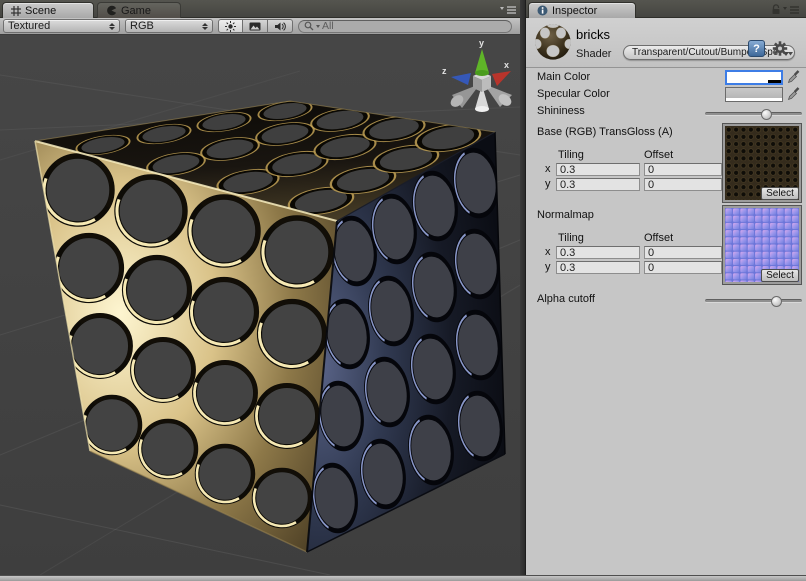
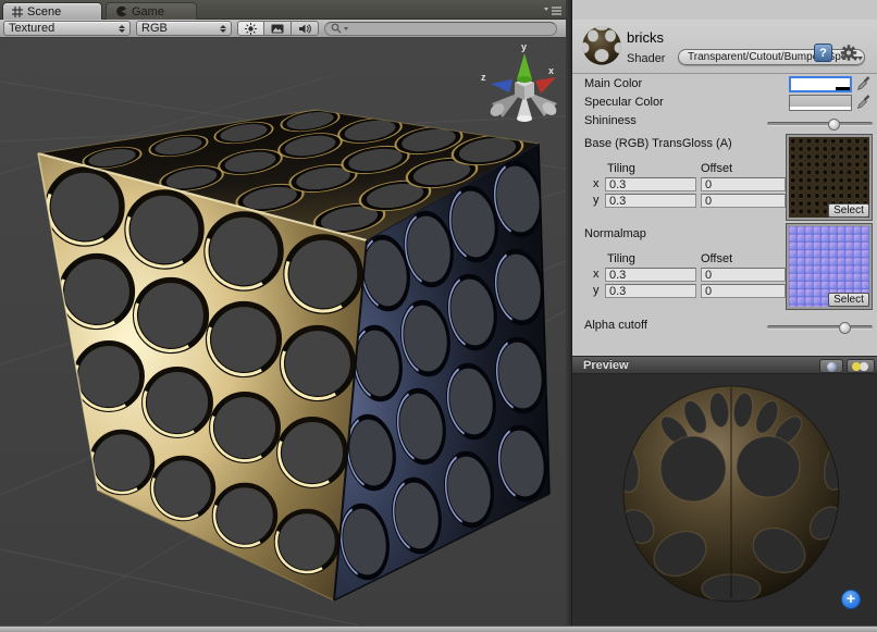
  Scene
  Game
  Textured
  RGB
- All
  y
  x
  z
- Inspector
  bricks
  Shader
  Transparent/Cutout/Bumpp
  ?
  Main Color
  Specular Color
  Shininess
  Base (RGB) TransGloss (A)
  Tiling
  Offset
  x
  0.3
  0
  y
  0.3
  0
  Select
  Normalmap
  Tiling
  Offset
  x
  0.3
  0
  y
  0.3
  0
  Select
  Alpha cutoff
+ Preview
+ +
